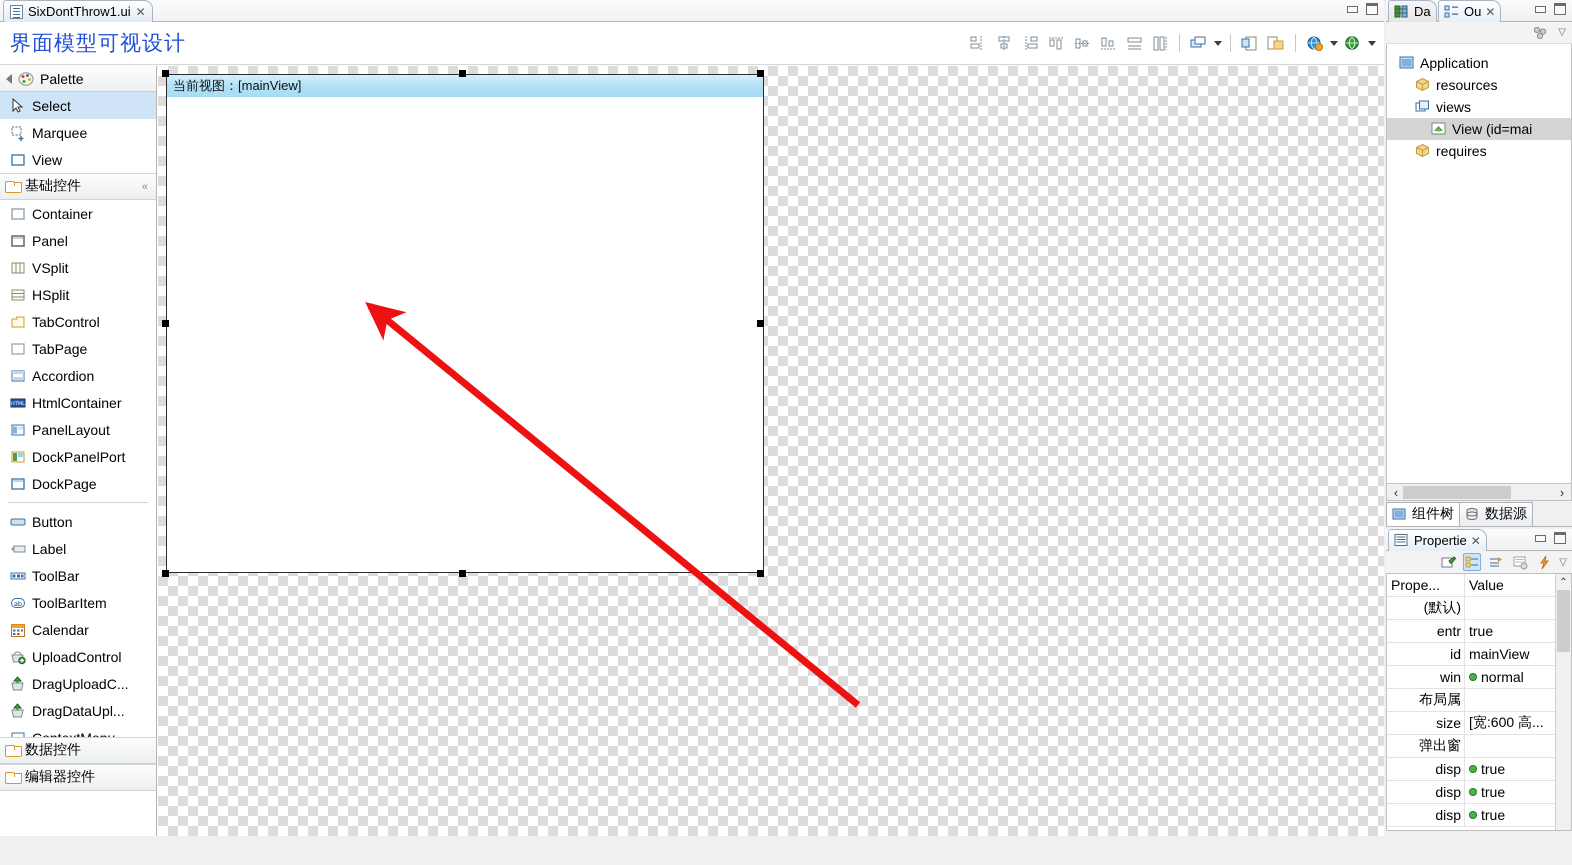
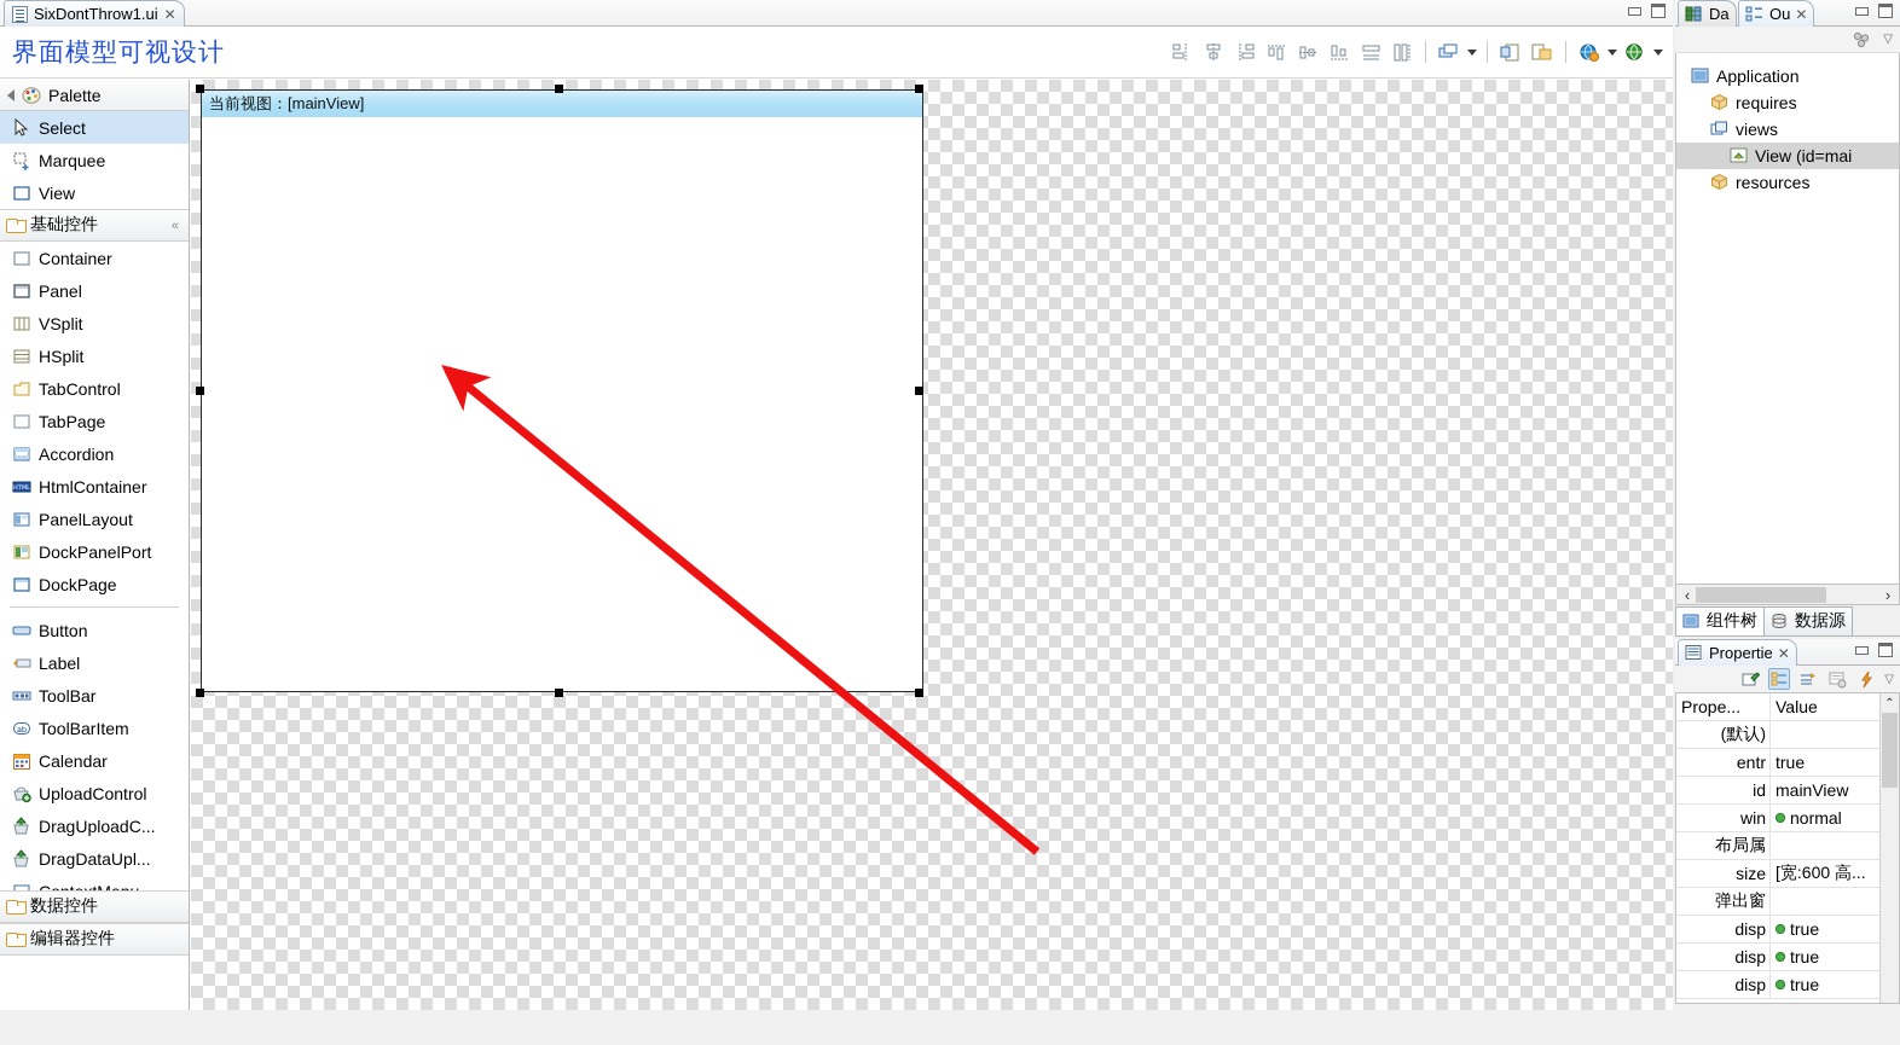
  SixDontThrow1.ui
  ✕
  界面模型可视设计
  Palette
  Select
  Marquee
  View
  基础控件
  «
  Container
  Panel
  VSplit
  HSplit
  TabControl
  TabPage
  Accordion
  HtmlContainer
  PanelLayout
  DockPanelPort
  DockPage
  Button
  Label
  ToolBar
  ab
  ToolBarItem
  Calendar
  UploadControl
  DragUploadC...
  DragDataUpl...
  数据控件
  编辑器控件
  当前视图：[mainView]
  Da
  Ou
  ✕
  ▽
  Application
- resources
+ requires
  views
  View (id=mai
- requires
+ resources
  ‹
  ›
  组件树
  数据源
  Propertie
  ✕
  ▽
  Prope...
  Value
  (默认)
  entr
  true
  id
  mainView
  win
  normal
  布局属
  size
  [宽:600 高...
  弹出窗
  disp
  true
  disp
  true
  disp
  true
  ⌃
